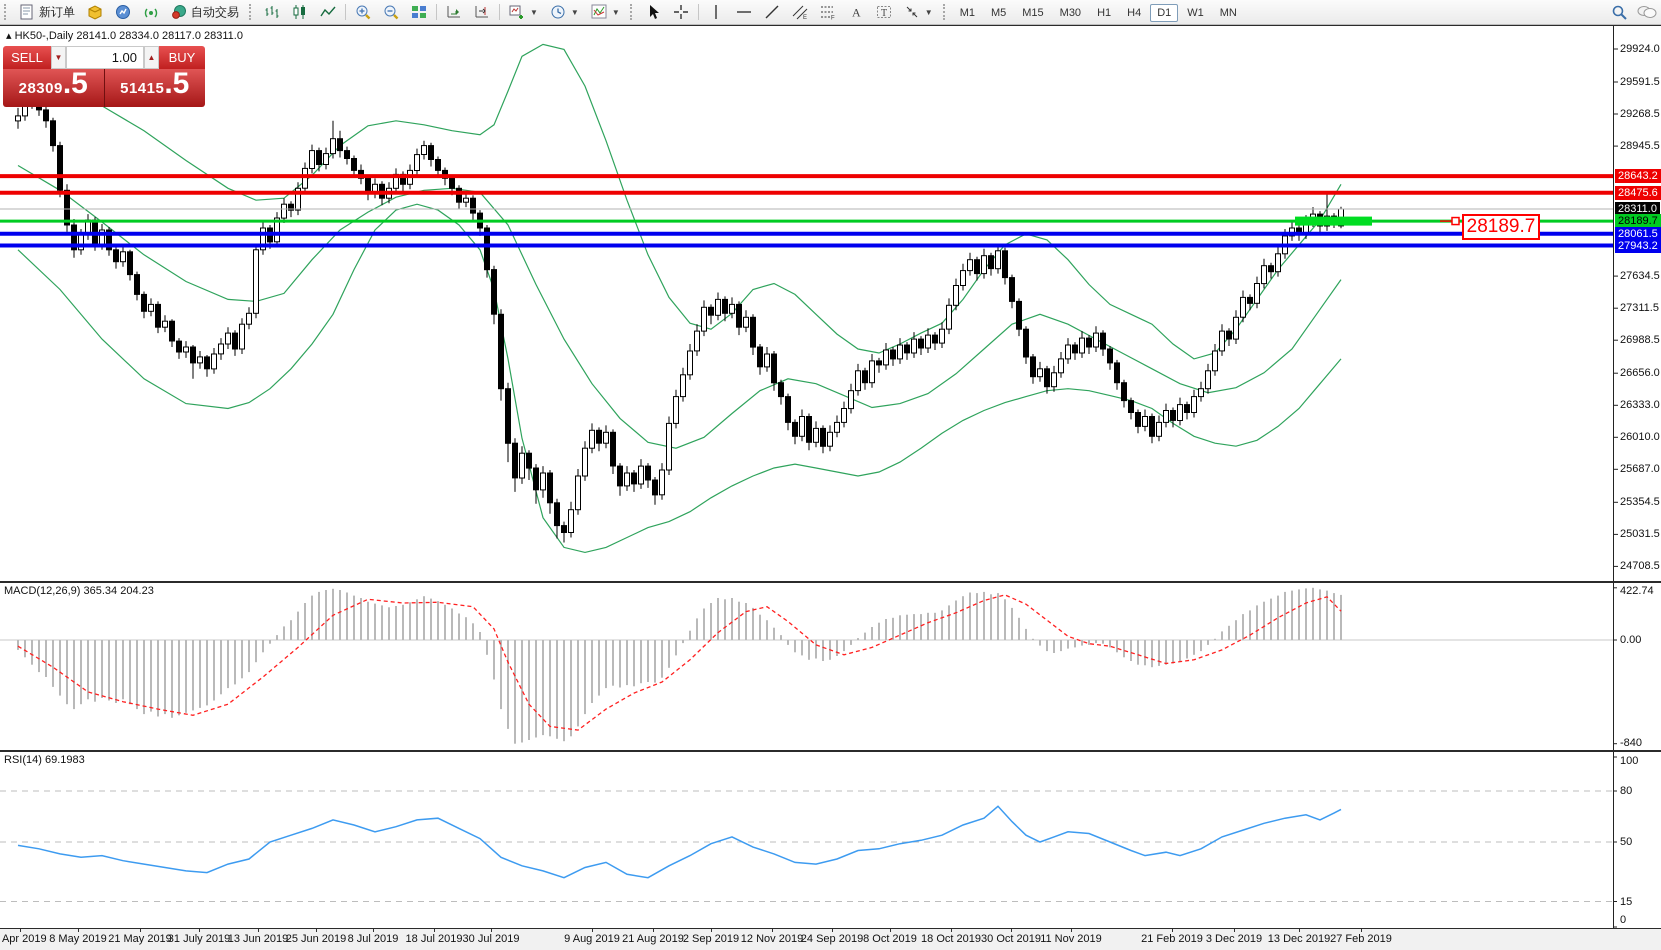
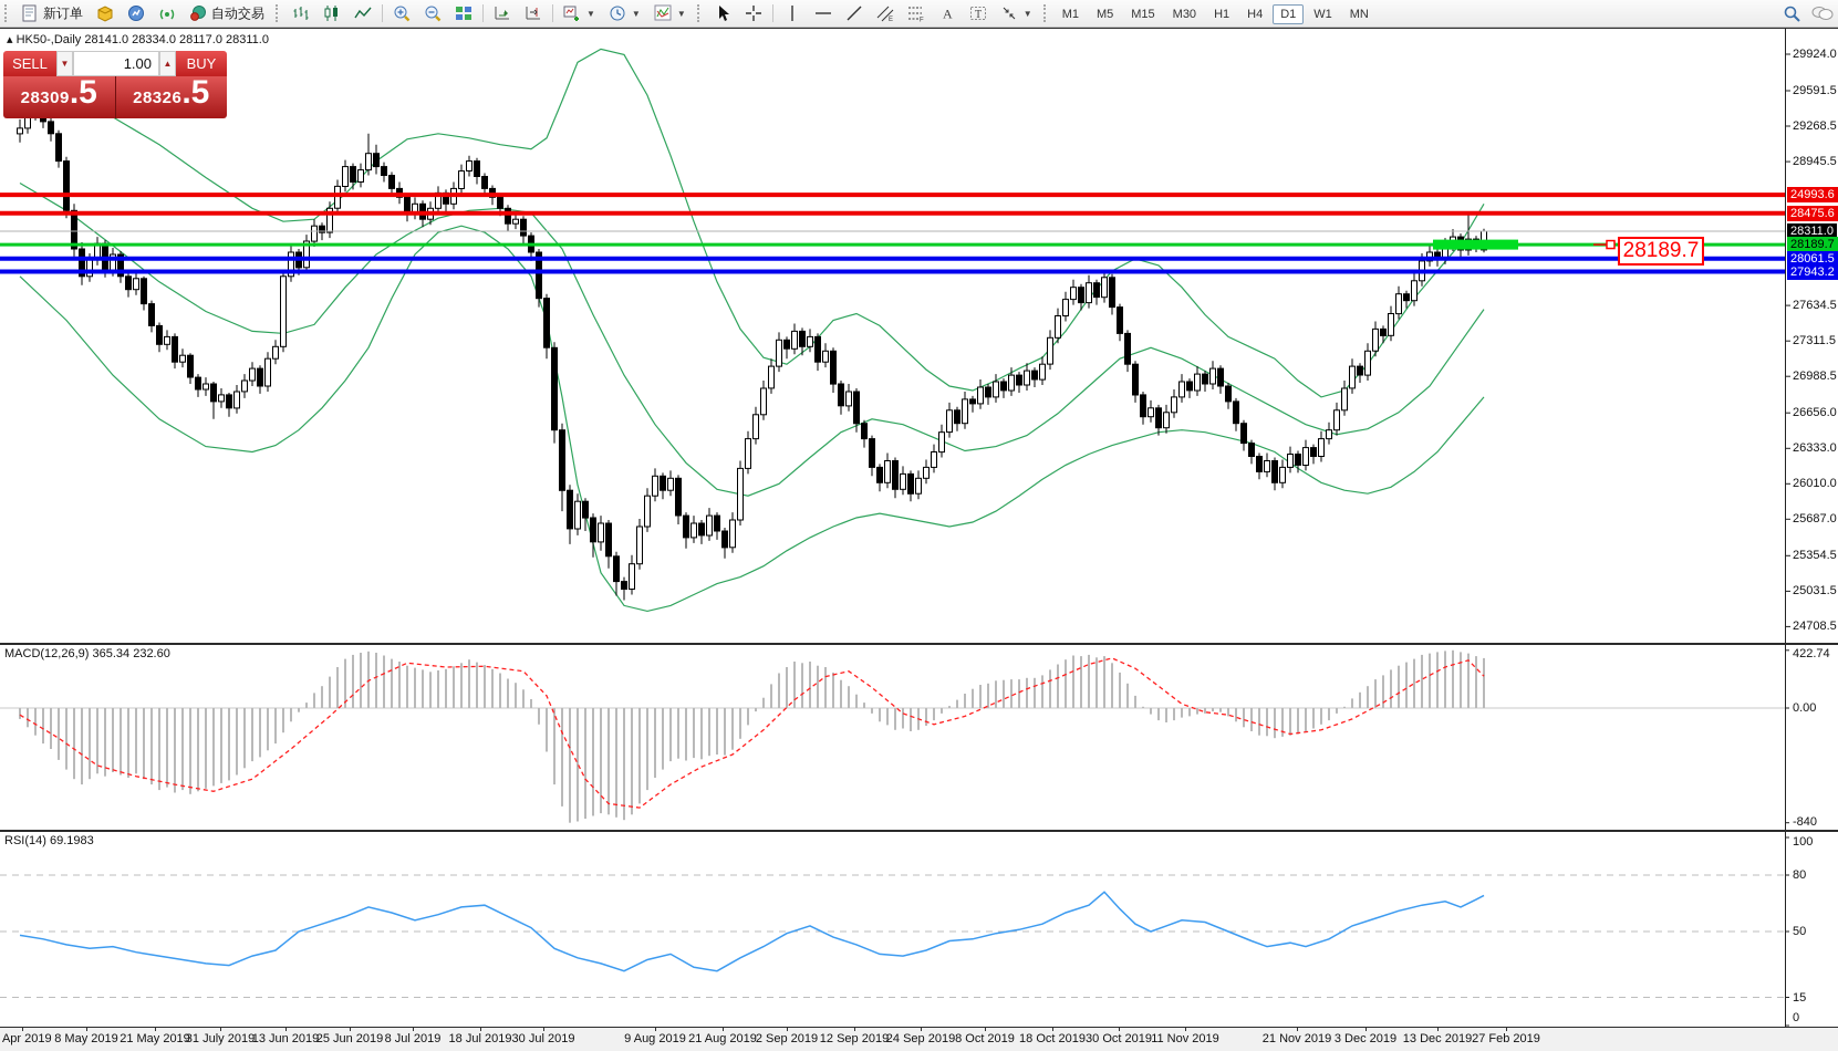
  新订单
  自动交易
  ▼
  ▼
  ▼
  A
  T
  ▼
  M1 M5 M15 M30 H1 H4 D1 W1 MN
  29924.0
  29591.5
  29268.5
  28945.5
  27634.5
  27311.5
  26988.5
  26656.0
  26333.0
  26010.0
  25687.0
  25354.5
  25031.5
  24708.5
- 28643.2
+ 24993.6
  28475.6
  28311.0
  28189.7
  28061.5
  27943.2
  ▴ HK50-,Daily 28141.0 28334.0 28117.0 28311.0
  SELL
  ▼
  1.00
  ▲
  BUY
  28309
  .5
- 51415
+ 28326
  .5
  28189.7
  422.74
  0.00
  -840
- MACD(12,26,9) 365.34 204.23
+ MACD(12,26,9) 365.34 232.60
  100
  80
  50
  15
  0
  RSI(14) 69.1983
  Apr 2019
  8 May 2019
  21 May 2019
  31 July 2019
  13 Jun 2019
  25 Jun 2019
  8 Jul 2019
  18 Jul 2019
  30 Jul 2019
  9 Aug 2019
  21 Aug 2019
  2 Sep 2019
- 12 Nov 2019
+ 12 Sep 2019
  24 Sep 2019
  8 Oct 2019
  18 Oct 2019
  30 Oct 2019
  11 Nov 2019
- 21 Feb 2019
+ 21 Nov 2019
  3 Dec 2019
  13 Dec 2019
  27 Feb 2019
